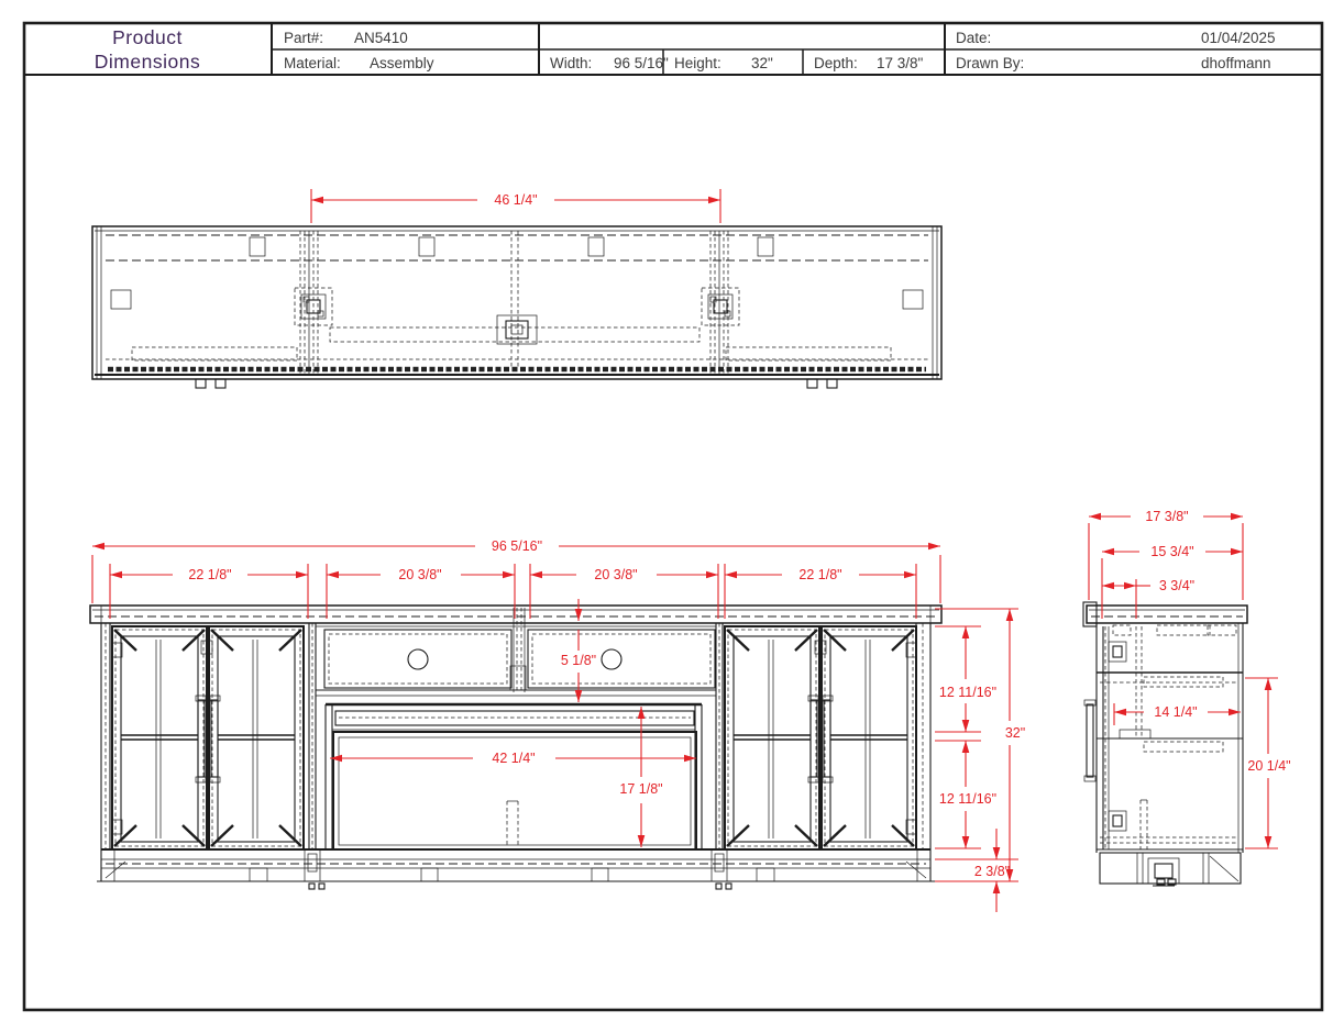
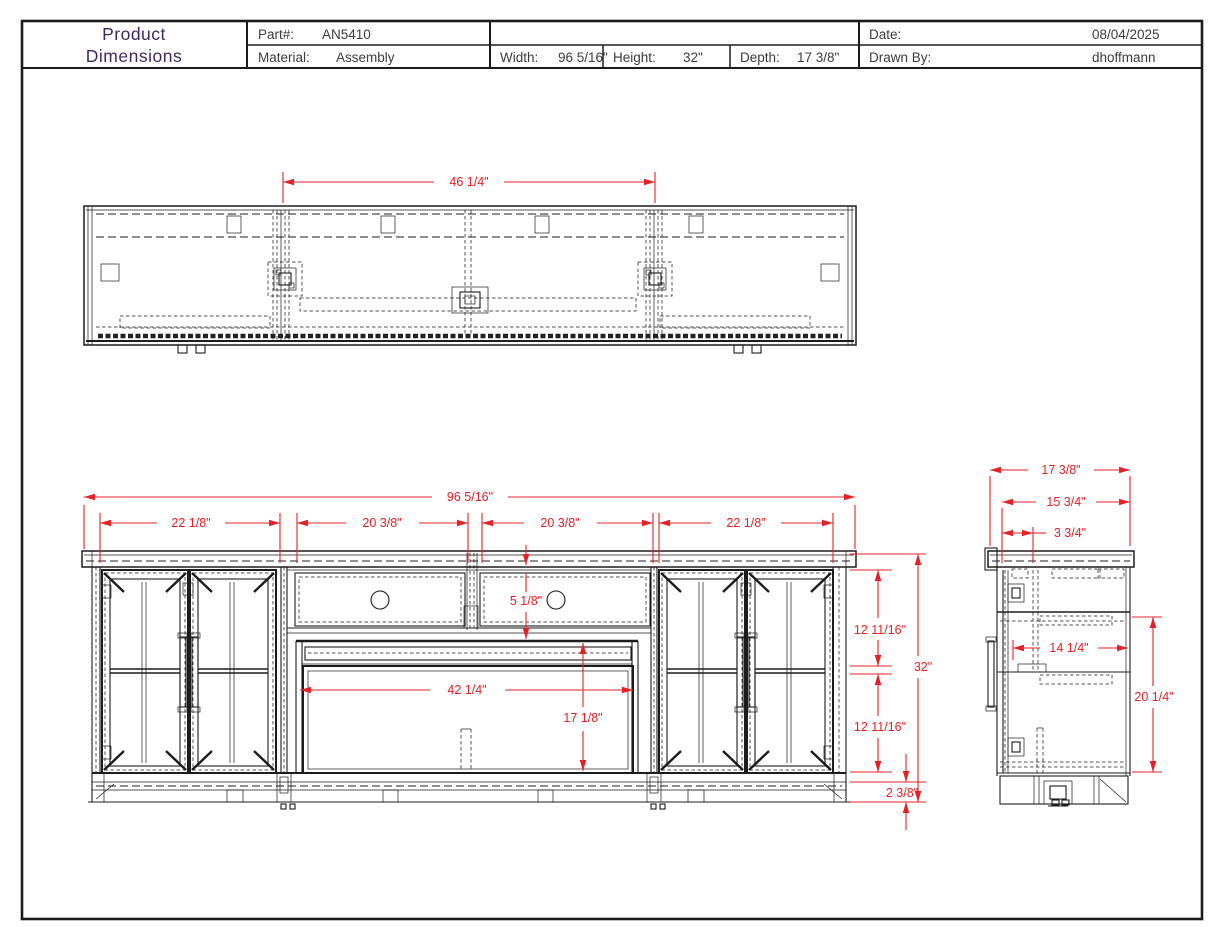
  Product
  Dimensions
  Part#:
  AN5410
  Material:
  Assembly
  Width:
  96 5/16"
  Height:
  32"
  Depth:
  17 3/8"
  Date:
- 01/04/2025
+ 08/04/2025
  Drawn By:
  dhoffmann
  46 1/4"
  96 5/16"
  22 1/8"
  20 3/8"
  20 3/8"
  22 1/8"
  5 1/8"
  42 1/4"
  17 1/8"
  12 11/16"
  12 11/16"
  32"
  2 3/8"
  17 3/8"
  15 3/4"
  3 3/4"
  14 1/4"
  20 1/4"
